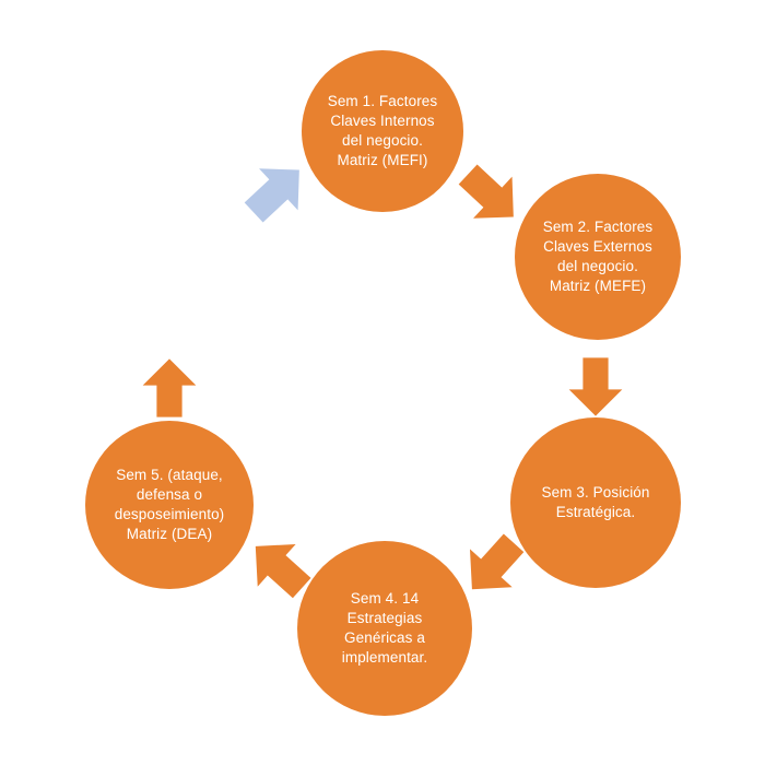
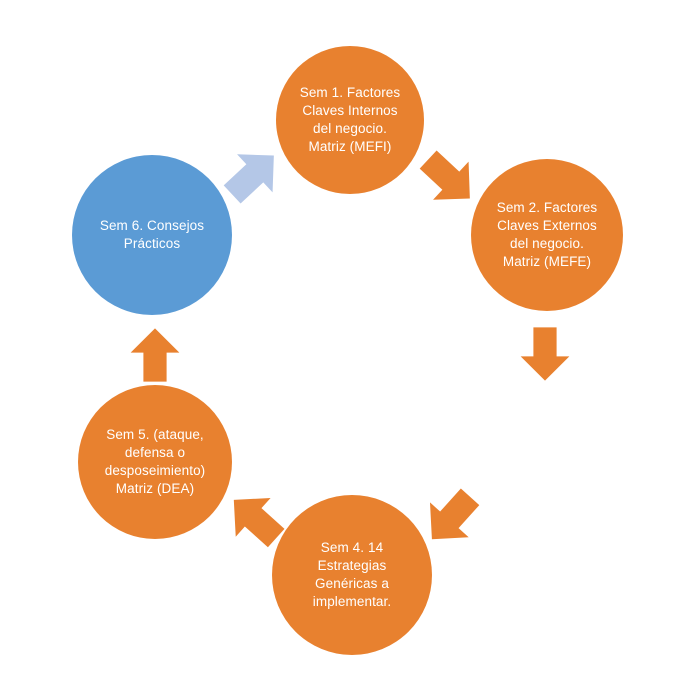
  Sem 1. Factores
  Claves Internos
  del negocio.
  Matriz (MEFI)
  Sem 2. Factores
  Claves Externos
  del negocio.
  Matriz (MEFE)
- Sem 3. Posición
- Estratégica.
  Sem 4. 14
  Estrategias
  Genéricas a
  implementar.
  Sem 5. (ataque,
  defensa o
  desposeimiento)
  Matriz (DEA)
+ Sem 6. Consejos
+ Prácticos
